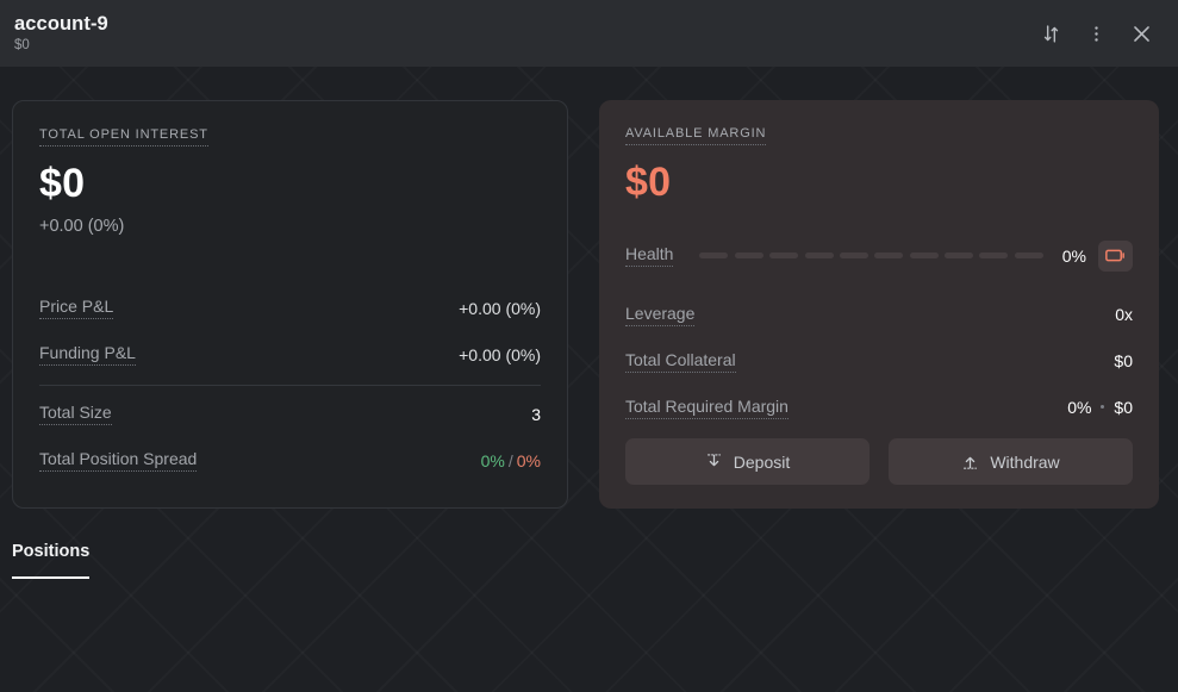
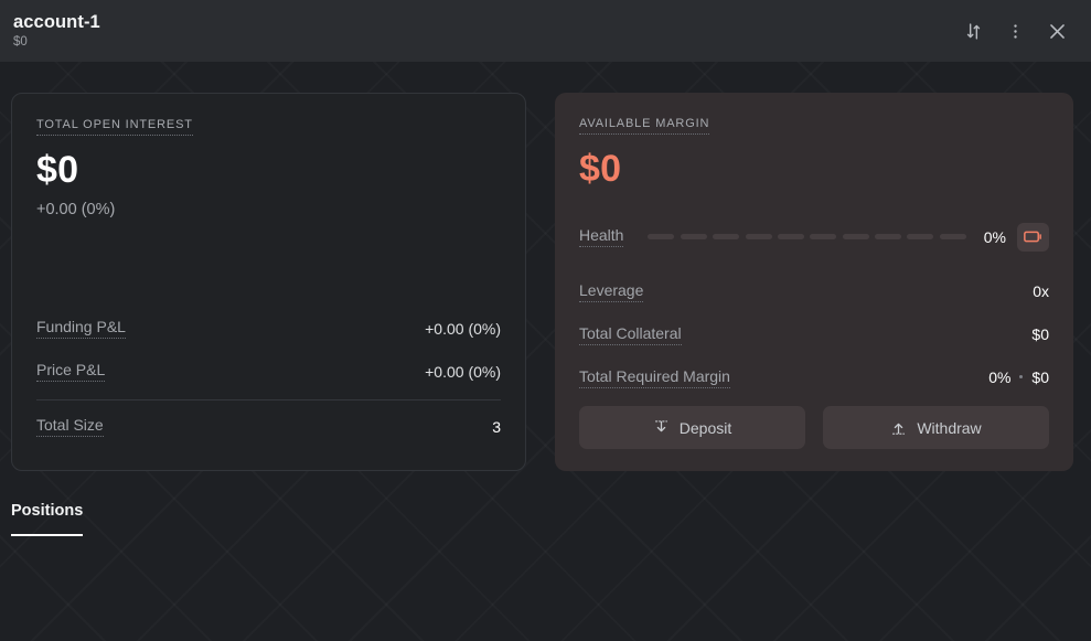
- account-9
+ account-1
  $0
  TOTAL OPEN INTEREST
  $0
  +0.00 (0%)
- Price P&L
+ Funding P&L
  +0.00 (0%)
- Funding P&L
+ Price P&L
  +0.00 (0%)
  Total Size
  3
- Total Position Spread
- 0% / 0%
  AVAILABLE MARGIN
  $0
  Health
  0%
  Leverage
  0x
  Total Collateral
  $0
  Total Required Margin
  0% $0
  Deposit
  Withdraw
  Positions
